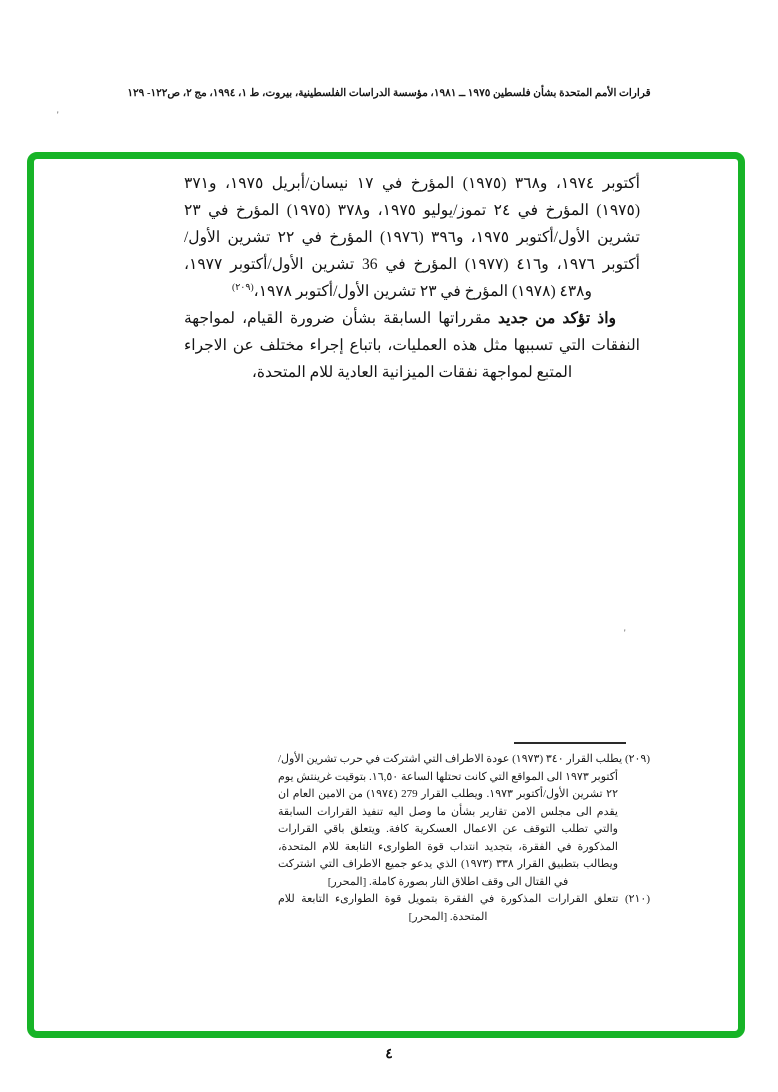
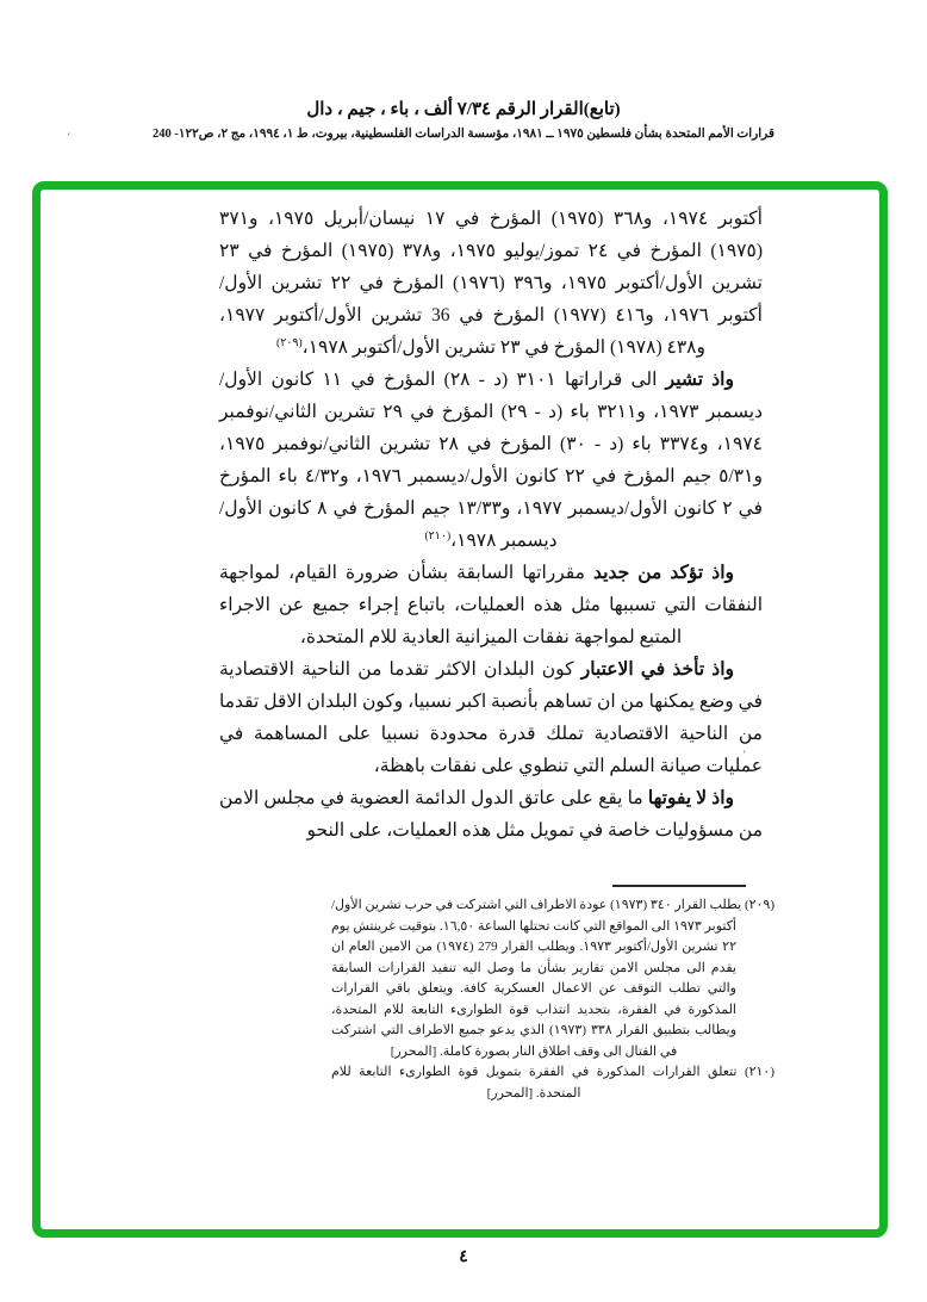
+ (تابع)القرار الرقم ٧/٣٤ ألف ، باء ، جيم ، دال
- قرارات الأمم المتحدة بشأن فلسطين ١٩٧٥ ــ ١٩٨١، مؤسسة الدراسات الفلسطينية، بيروت، ط ١، ١٩٩٤، مج ٢، ص١٢٢- ١٢٩
+ قرارات الأمم المتحدة بشأن فلسطين ١٩٧٥ ــ ١٩٨١، مؤسسة الدراسات الفلسطينية، بيروت، ط ١، ١٩٩٤، مج ٢، ص١٢٢- 240
  '
  أكتوبر ١٩٧٤، و٣٦٨ (١٩٧٥) المؤرخ في ١٧ نيسان/أبريل ١٩٧٥، و٣٧١ (١٩٧٥) المؤرخ في ٢٤ تموز/يوليو ١٩٧٥، و٣٧٨ (١٩٧٥) المؤرخ في ٢٣ تشرين الأول/أكتوبر ١٩٧٥، و٣٩٦ (١٩٧٦) المؤرخ في ٢٢ تشرين الأول/أكتوبر ١٩٧٦، و٤١٦ (١٩٧٧) المؤرخ في 36 تشرين الأول/أكتوبر ١٩٧٧، و٤٣٨ (١٩٧٨) المؤرخ في ٢٣ تشرين الأول/أكتوبر ١٩٧٨،(٢٠٩)
+ واذ تشير الى قراراتها ٣١٠١ (د - ٢٨) المؤرخ في ١١ كانون الأول/ديسمبر ١٩٧٣، و٣٢١١ باء (د - ٢٩) المؤرخ في ٢٩ تشرين الثاني/نوفمبر ١٩٧٤، و٣٣٧٤ باء (د - ٣٠) المؤرخ في ٢٨ تشرين الثاني/نوفمبر ١٩٧٥، و٥/٣١ جيم المؤرخ في ٢٢ كانون الأول/ديسمبر ١٩٧٦، و٤/٣٢ باء المؤرخ في ٢ كانون الأول/ديسمبر ١٩٧٧، و١٣/٣٣ جيم المؤرخ في ٨ كانون الأول/ديسمبر ١٩٧٨،(٢١٠)
- واذ تؤكد من جديد مقرراتها السابقة بشأن ضرورة القيام، لمواجهة النفقات التي تسببها مثل هذه العمليات، باتباع إجراء مختلف عن الاجراء المتبع لمواجهة نفقات الميزانية العادية للام المتحدة،
+ واذ تؤكد من جديد مقرراتها السابقة بشأن ضرورة القيام، لمواجهة النفقات التي تسببها مثل هذه العمليات، باتباع إجراء جميع عن الاجراء المتبع لمواجهة نفقات الميزانية العادية للام المتحدة،
+ واذ تأخذ في الاعتبار كون البلدان الاكثر تقدما من الناحية الاقتصادية في وضع يمكنها من ان تساهم بأنصبة اكبر نسبيا، وكون البلدان الاقل تقدما من الناحية الاقتصادية تملك قدرة محدودة نسبيا على المساهمة في عمليات صيانة السلم التي تنطوي على نفقات باهظة،
+ واذ لا يفوتها ما يقع على عاتق الدول الدائمة العضوية في مجلس الامن من مسؤوليات خاصة في تمويل مثل هذه العمليات، على النحو
  '
  (٢٠٩) يطلب القرار ٣٤٠ (١٩٧٣) عودة الاطراف التي اشتركت في حرب تشرين الأول/أكتوبر ١٩٧٣ الى المواقع التي كانت تحتلها الساعة ١٦,٥٠. بتوقيت غرينتش يوم ٢٢ تشرين الأول/أكتوبر ١٩٧٣. ويطلب القرار 279 (١٩٧٤) من الامين العام ان يقدم الى مجلس الامن تقارير بشأن ما وصل اليه تنفيذ القرارات السابقة والتي تطلب التوقف عن الاعمال العسكرية كافة. ويتعلق باقي القرارات المذكورة في الفقرة، بتجديد انتداب قوة الطوارىء التابعة للام المتحدة، ويطالب بتطبيق القرار ٣٣٨ (١٩٧٣) الذي يدعو جميع الاطراف التي اشتركت في القتال الى وقف اطلاق النار بصورة كاملة. [المحرر]
  (٢١٠) تتعلق القرارات المذكورة في الفقرة بتمويل قوة الطوارىء التابعة للام المتحدة. [المحرر]
  ٤
